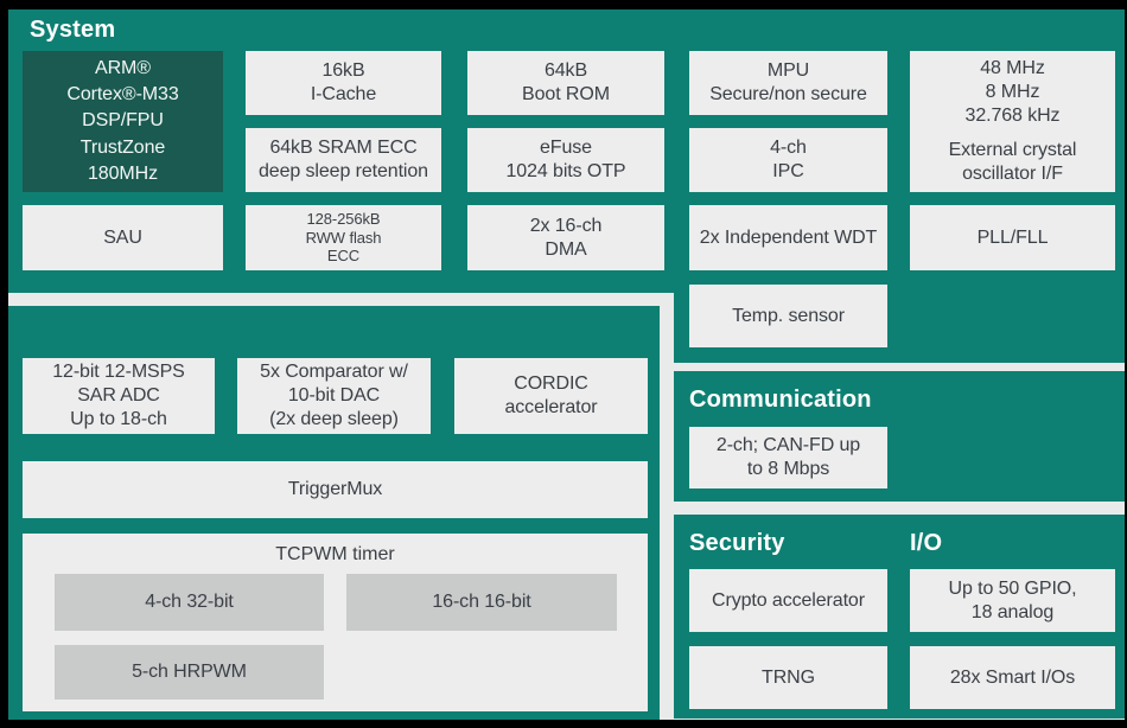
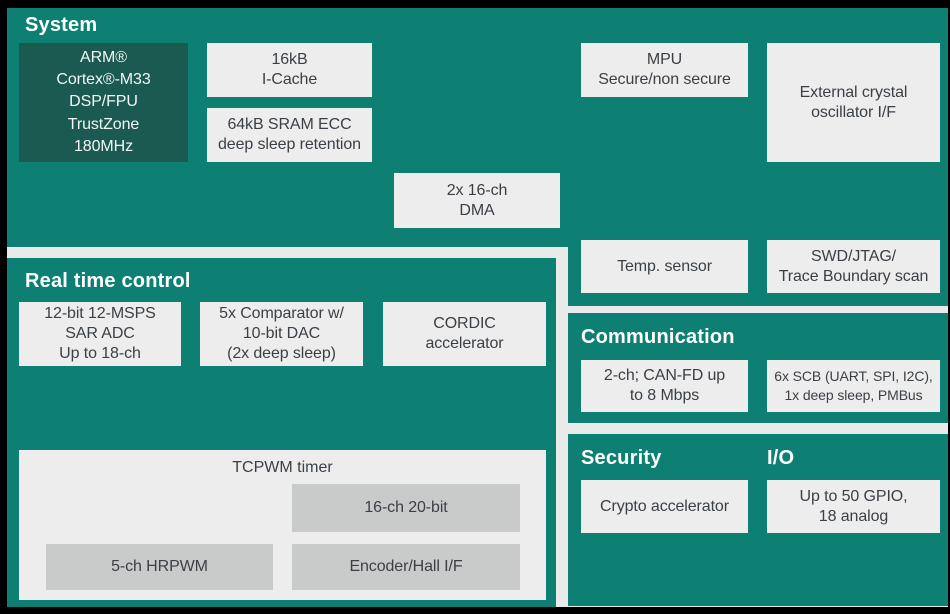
  System
  ARM®
  Cortex®-M33
  DSP/FPU
  TrustZone
  180MHz
  16kB
  I-Cache
- 64kB
- Boot ROM
  MPU
  Secure/non secure
- 48 MHz
- 8 MHz
- 32.768 kHz
  External crystal
  oscillator I/F
  64kB SRAM ECC
  deep sleep retention
- eFuse
- 1024 bits OTP
- 4-ch
- IPC
- SAU
- 128-256kB
- RWW flash
- ECC
  2x 16-ch
  DMA
- 2x Independent WDT
- PLL/FLL
  Temp. sensor
+ SWD/JTAG/
+ Trace Boundary scan
+ Real time control
  12-bit 12-MSPS
  SAR ADC
  Up to 18-ch
  5x Comparator w/
  10-bit DAC
  (2x deep sleep)
  CORDIC
  accelerator
- TriggerMux
  TCPWM timer
- 4-ch 32-bit
- 16-ch 16-bit
+ 16-ch 20-bit
  5-ch HRPWM
+ Encoder/Hall I/F
  Communication
  2-ch; CAN-FD up
  to 8 Mbps
+ 6x SCB (UART, SPI, I2C),
+ 1x deep sleep, PMBus
  Security
  I/O
  Crypto accelerator
  Up to 50 GPIO,
  18 analog
- TRNG
- 28x Smart I/Os
